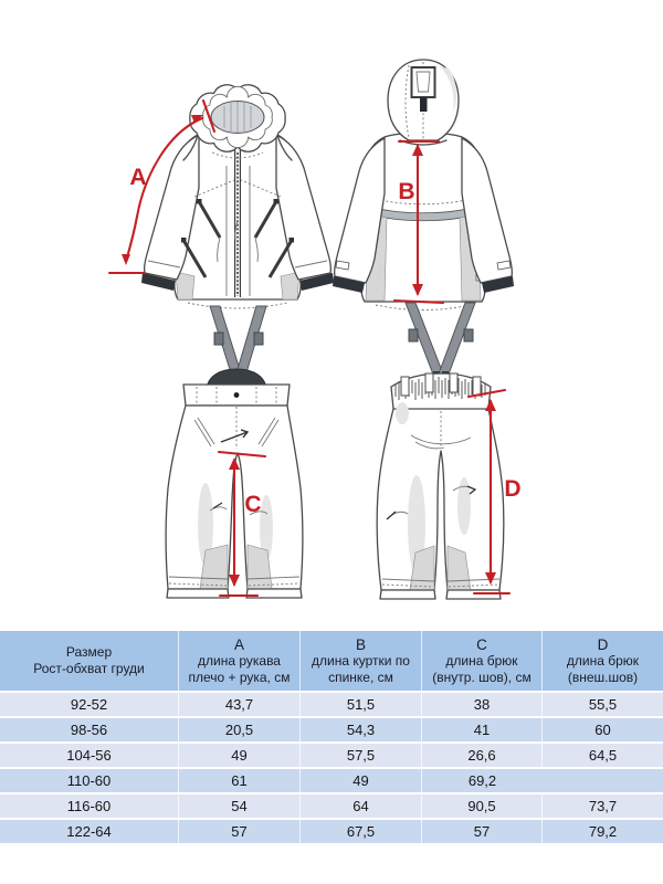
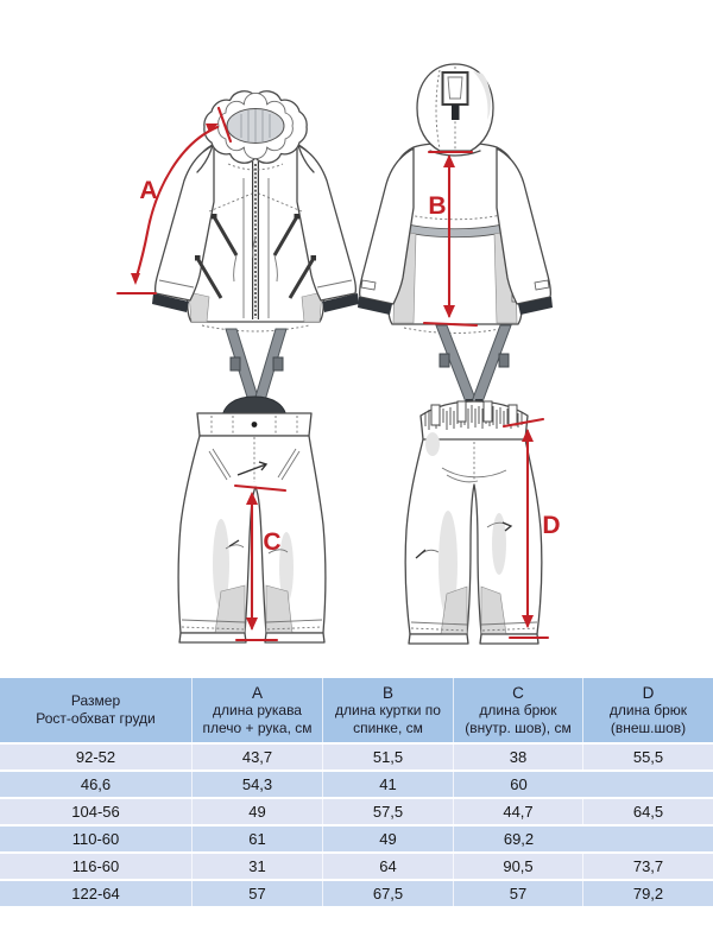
  A
  B
  C
  D
  Размер
  Рост-обхват груди
  A
  длина рукава
  плечо + рука, см
  B
  длина куртки по
  спинке, см
  C
  длина брюк
  (внутр. шов), см
  D
  длина брюк
  (внеш.шов)
  92-52
  43,7
  51,5
  38
  55,5
- 98-56
- 20,5
+ 46,6
  54,3
  41
  60
  104-56
  49
  57,5
- 26,6
+ 44,7
  64,5
  110-60
  61
  49
  69,2
  116-60
- 54
+ 31
  64
  90,5
  73,7
  122-64
  57
  67,5
  57
  79,2
